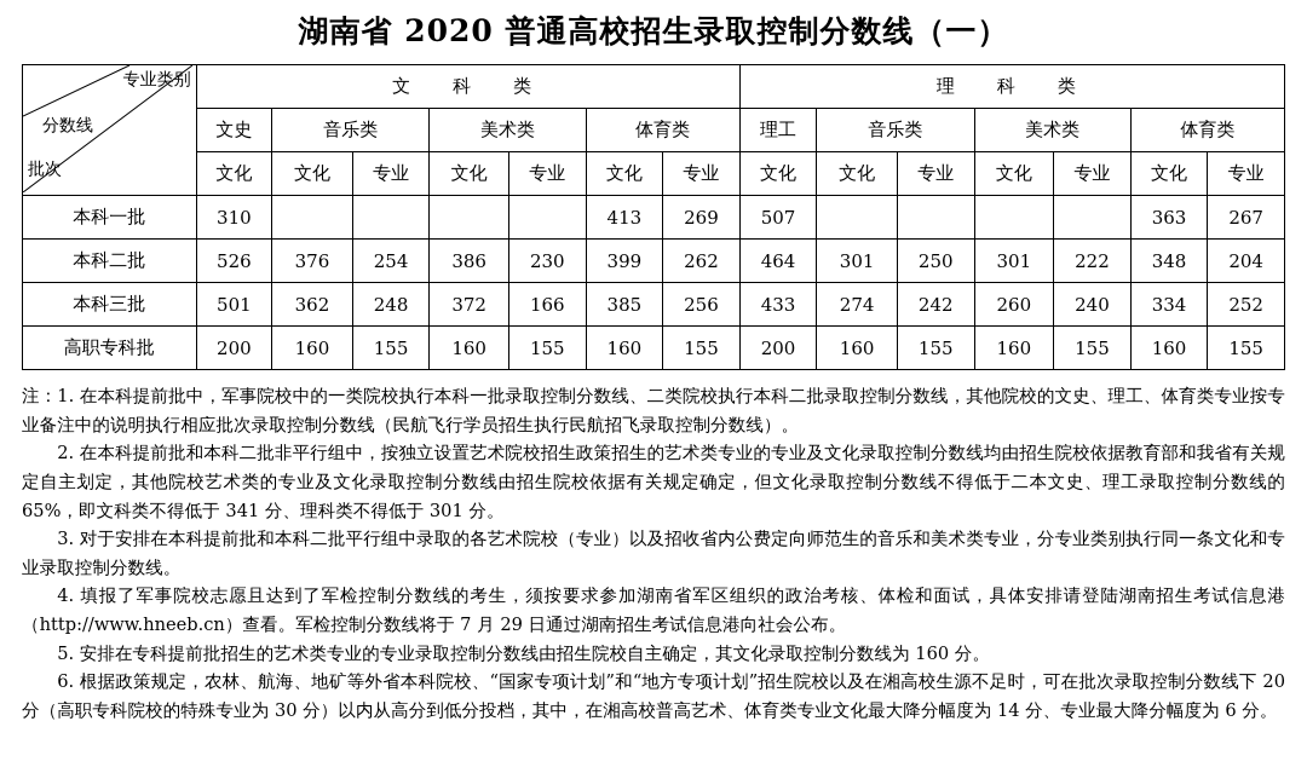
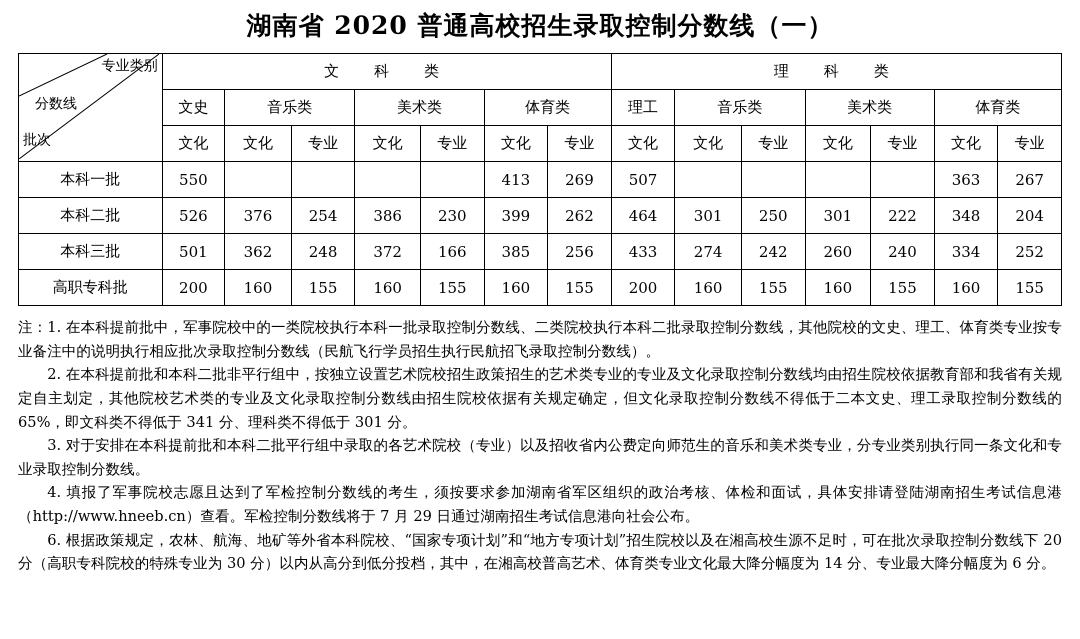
  湖南省 2020 普通高校招生录取控制分数线（一）
  专业类别 分数线 批次	文 科 类	理 科 类
  文史	音乐类	美术类	体育类	理工	音乐类	美术类	体育类
  文化	文化	专业	文化	专业	文化	专业	文化	文化	专业	文化	专业	文化	专业
- 本科一批	310					413	269	507					363	267
+ 本科一批	550					413	269	507					363	267
  本科二批	526	376	254	386	230	399	262	464	301	250	301	222	348	204
  本科三批	501	362	248	372	166	385	256	433	274	242	260	240	334	252
  高职专科批	200	160	155	160	155	160	155	200	160	155	160	155	160	155
  注：1. 在本科提前批中，军事院校中的一类院校执行本科一批录取控制分数线、二类院校执行本科二批录取控制分数线，其他院校的文史、理工、体育类专业按专业备注中的说明执行相应批次录取控制分数线（民航飞行学员招生执行民航招飞录取控制分数线）。
  2. 在本科提前批和本科二批非平行组中，按独立设置艺术院校招生政策招生的艺术类专业的专业及文化录取控制分数线均由招生院校依据教育部和我省有关规定自主划定，其他院校艺术类的专业及文化录取控制分数线由招生院校依据有关规定确定，但文化录取控制分数线不得低于二本文史、理工录取控制分数线的65%，即文科类不得低于 341 分、理科类不得低于 301 分。
  3. 对于安排在本科提前批和本科二批平行组中录取的各艺术院校（专业）以及招收省内公费定向师范生的音乐和美术类专业，分专业类别执行同一条文化和专业录取控制分数线。
  4. 填报了军事院校志愿且达到了军检控制分数线的考生，须按要求参加湖南省军区组织的政治考核、体检和面试，具体安排请登陆湖南招生考试信息港（http://www.hneeb.cn）查看。军检控制分数线将于 7 月 29 日通过湖南招生考试信息港向社会公布。
- 5. 安排在专科提前批招生的艺术类专业的专业录取控制分数线由招生院校自主确定，其文化录取控制分数线为 160 分。
  6. 根据政策规定，农林、航海、地矿等外省本科院校、“国家专项计划”和“地方专项计划”招生院校以及在湘高校生源不足时，可在批次录取控制分数线下 20 分（高职专科院校的特殊专业为 30 分）以内从高分到低分投档，其中，在湘高校普高艺术、体育类专业文化最大降分幅度为 14 分、专业最大降分幅度为 6 分。
